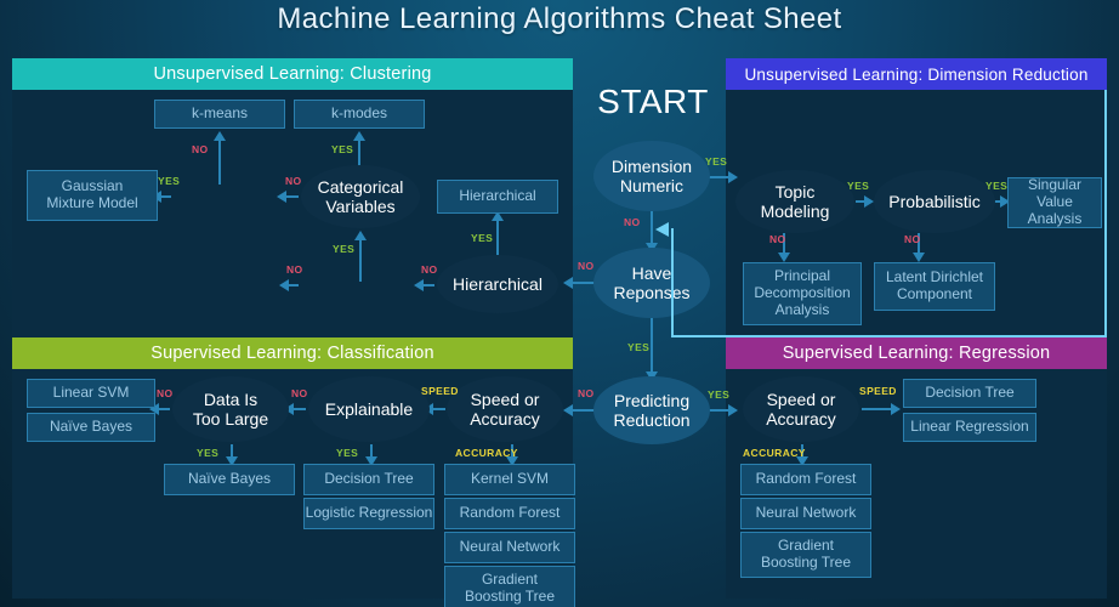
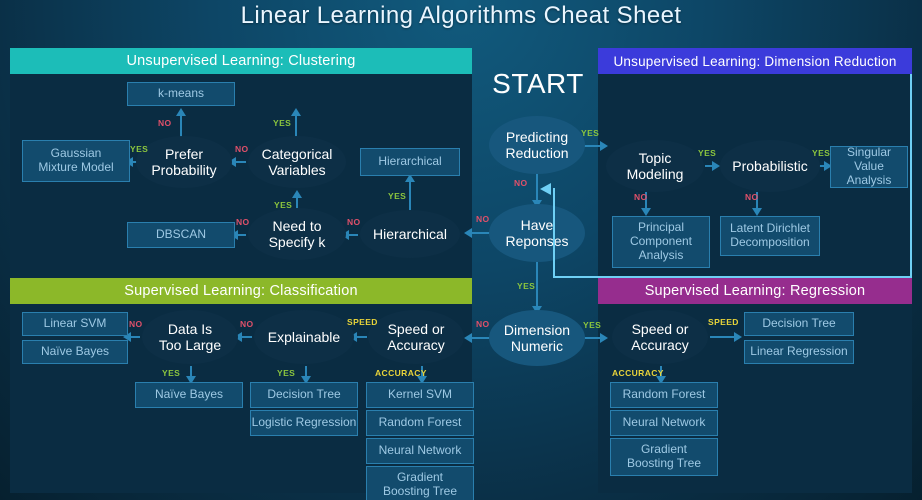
- Machine Learning Algorithms Cheat Sheet
+ Linear Learning Algorithms Cheat Sheet
  START
- Dimension
+ Predicting
- Numeric
+ Reduction
  YES
  NO
  Have
  Reponses
  NO
  YES
- Predicting
+ Dimension
- Reduction
+ Numeric
  NO
  YES
  Unsupervised Learning: Clustering
  k-means
- k-modes
  NO
  YES
  Gaussian
  Mixture Model
+ Prefer
+ Probability
  Categorical
  Variables
  Hierarchical
  YES
  NO
  YES
  YES
+ DBSCAN
+ Need to
+ Specify k
  Hierarchical
  NO
  NO
  Unsupervised Learning: Dimension Reduction
  Topic
  Modeling
  Probabilistic
  Singular Value
  Analysis
  YES
  YES
  NO
  NO
  Principal
- Decomposition
+ Component
  Analysis
  Latent Dirichlet
- Component
+ Decomposition
  Supervised Learning: Classification
  Linear SVM
  Naïve Bayes
  Data Is
  Too Large
  Explainable
  Speed or
  Accuracy
  NO
  NO
  SPEED
  YES
  YES
  ACCURACY
  Naïve Bayes
  Decision Tree
  Logistic Regression
  Kernel SVM
  Random Forest
  Neural Network
  Gradient
  Boosting Tree
  Supervised Learning: Regression
  Speed or
  Accuracy
  SPEED
  Decision Tree
  Linear Regression
  ACCURACY
  Random Forest
  Neural Network
  Gradient
  Boosting Tree
